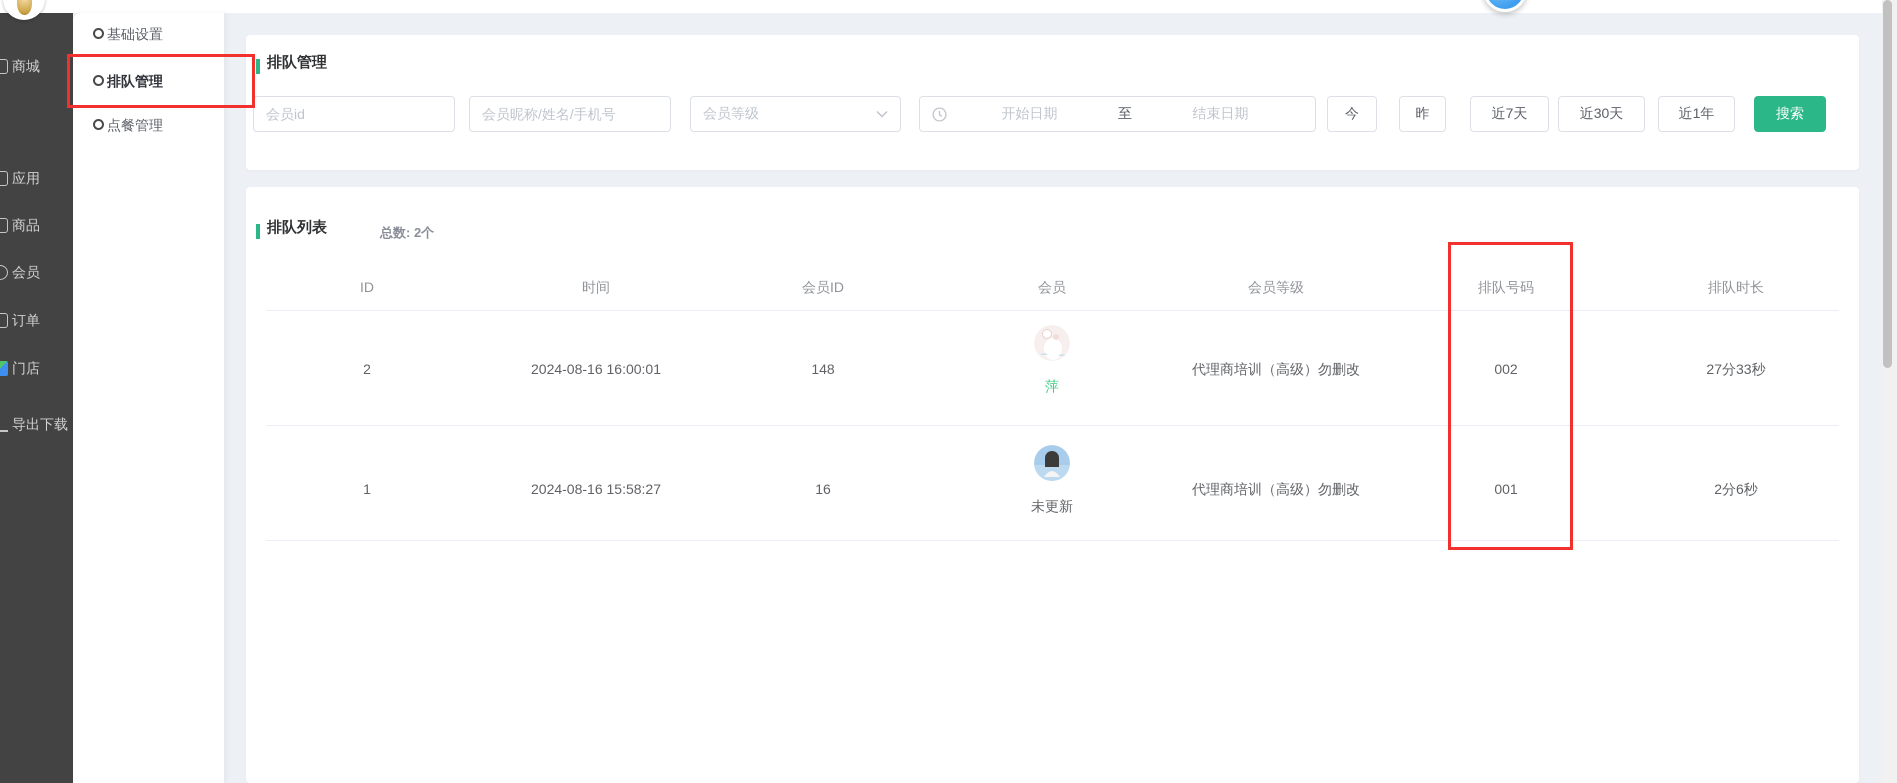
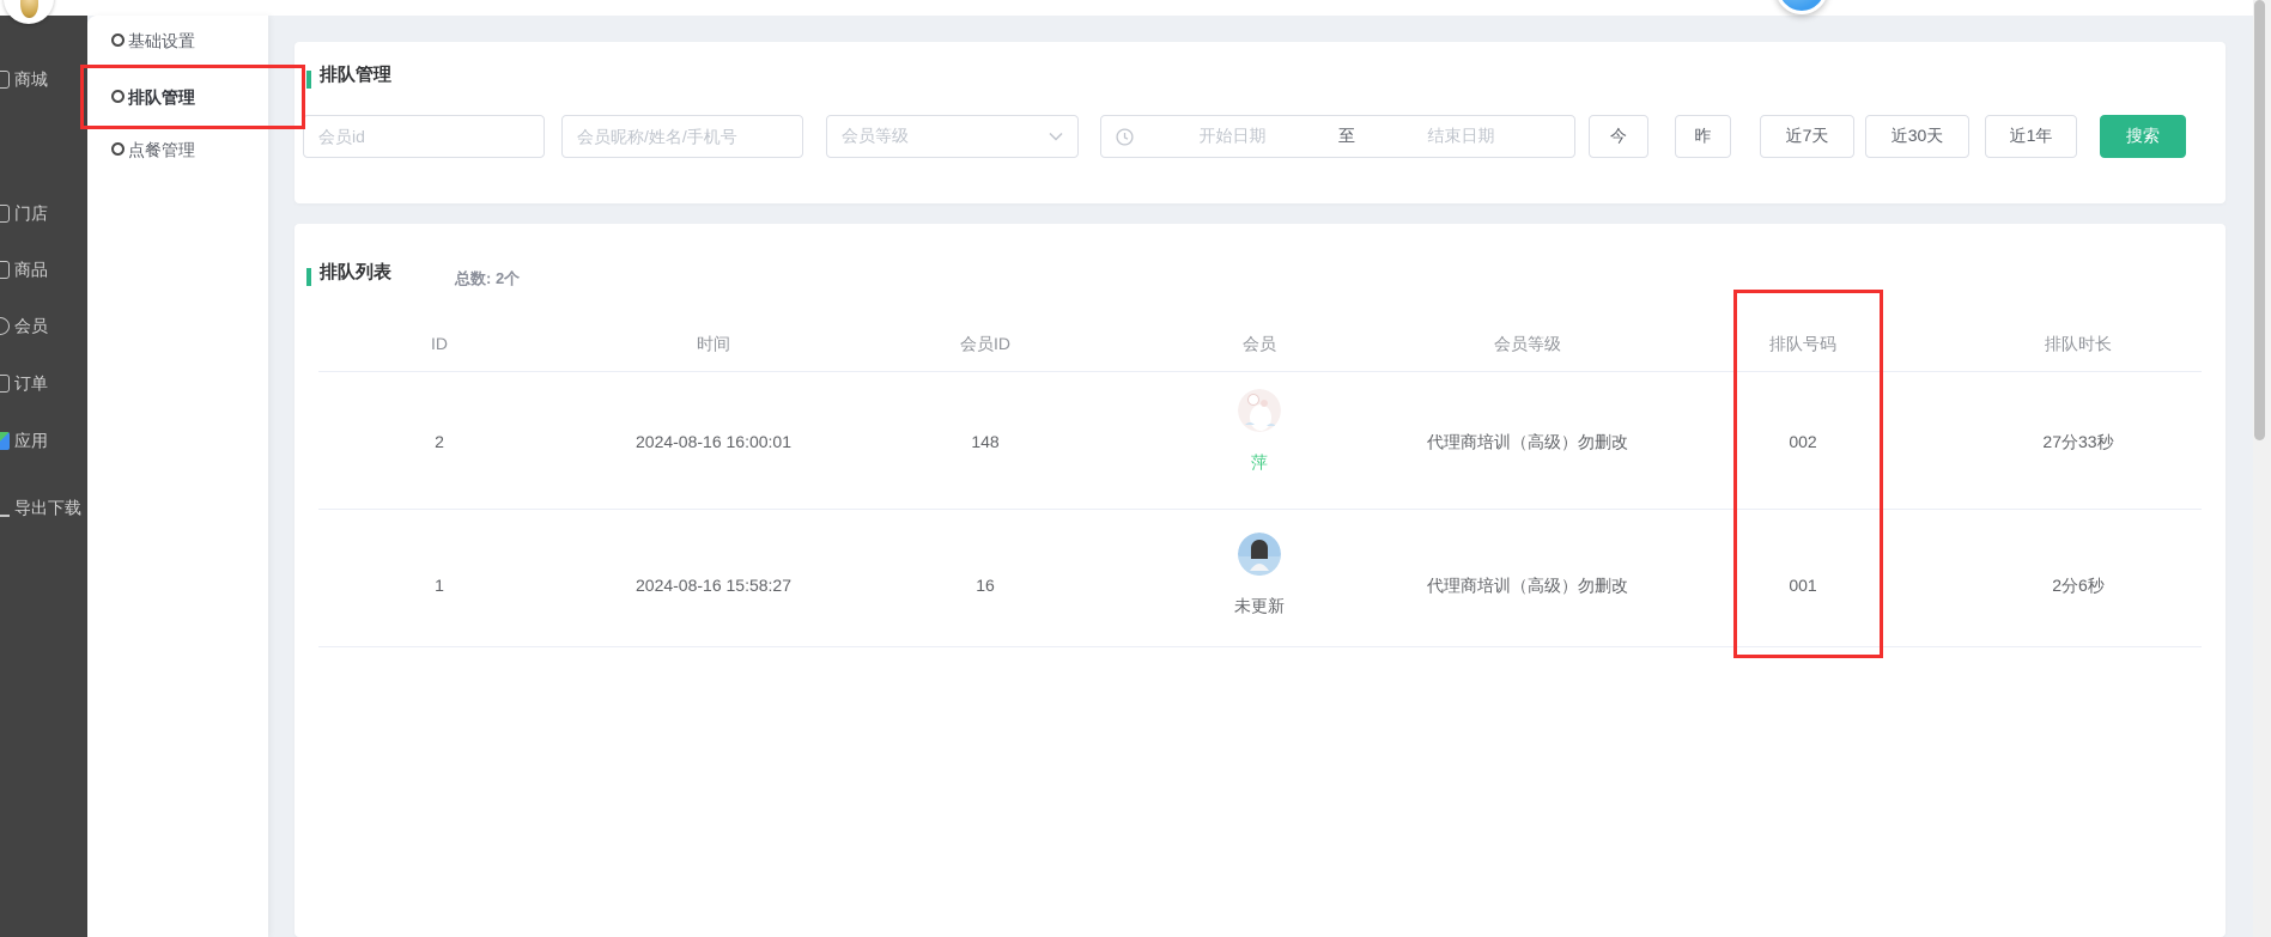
  商城
- 应用
+ 门店
  商品
  会员
  订单
- 门店
+ 应用
  导出下载
  基础设置
  排队管理
  点餐管理
  排队管理
  会员id
  会员昵称/姓名/手机号
  会员等级
  开始日期
  至
  结束日期
  今
  昨
  近7天
  近30天
  近1年
  搜索
  排队列表
  总数: 2个
  ID
  时间
  会员ID
  会员
  会员等级
  排队号码
  排队时长
  2
  2024-08-16 16:00:01
  148
  萍
  代理商培训（高级）勿删改
  002
  27分33秒
  1
  2024-08-16 15:58:27
  16
  未更新
  代理商培训（高级）勿删改
  001
  2分6秒
